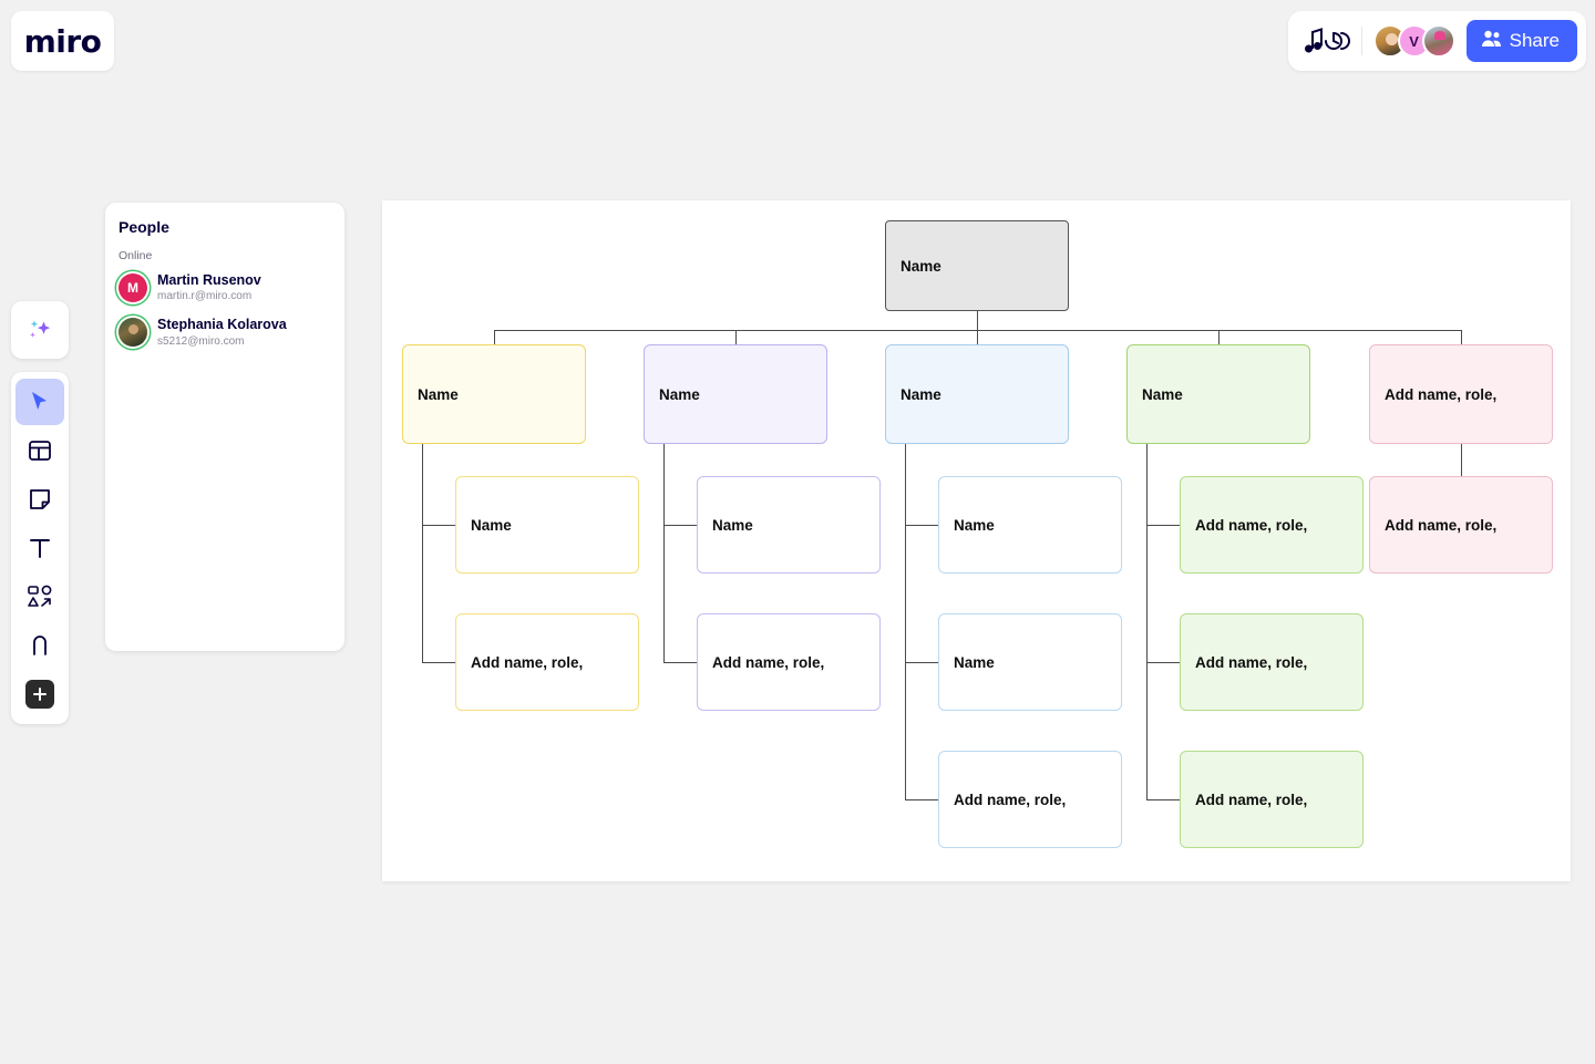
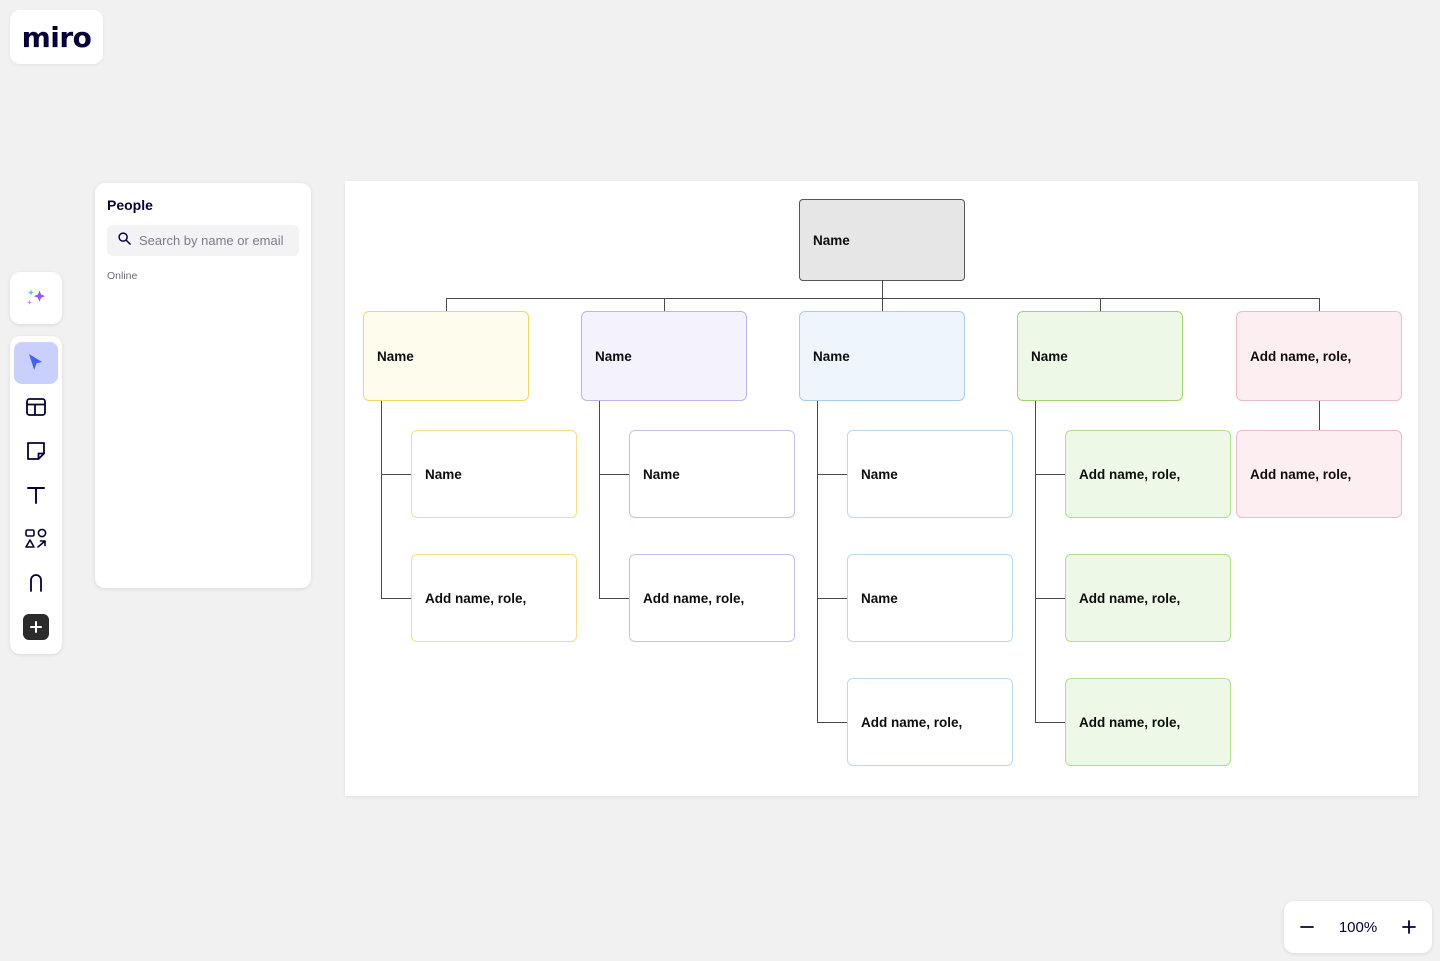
  miro
- V
- Share
  People
+ Search by name or email
  Online
- M
- Martin Rusenov
- martin.r@miro.com
- Stephania Kolarova
- s5212@miro.com
  Name
  Name
  Name
  Add name, role,
  Name
  Name
  Add name, role,
  Name
  Name
  Name
  Add name, role,
  Name
  Add name, role,
  Add name, role,
  Add name, role,
  Add name, role,
  Add name, role,
+ 100%
